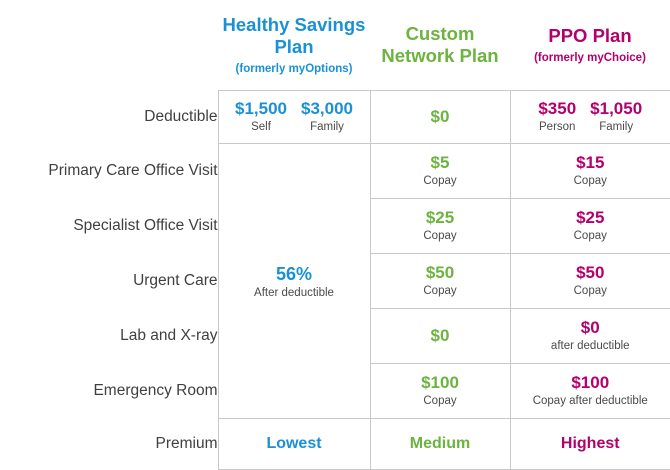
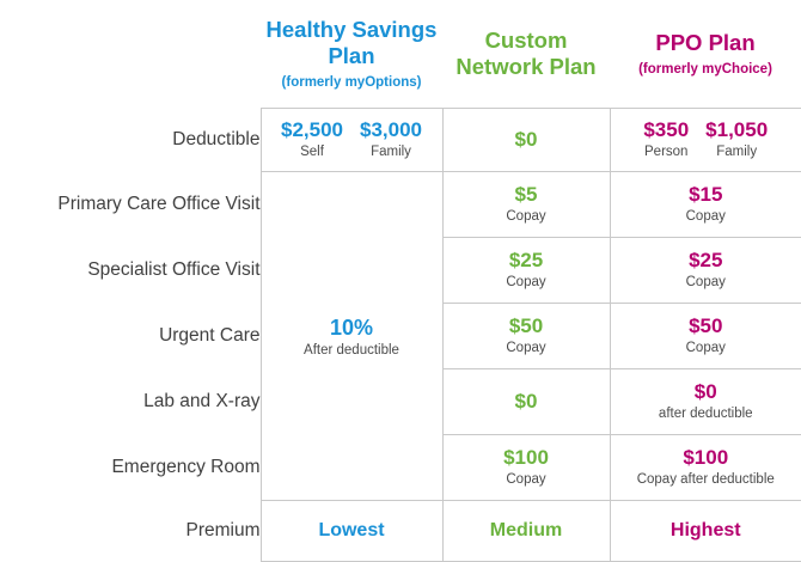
  	Healthy Savings Plan (formerly myOptions)	Custom Network Plan	PPO Plan (formerly myChoice)
- Deductible	$1,500 Self $3,000 Family	$0	$350 Person $1,050 Family
+ Deductible	$2,500 Self $3,000 Family	$0	$350 Person $1,050 Family
- Primary Care Office Visit	56% After deductible	$5 Copay	$15 Copay
+ Primary Care Office Visit	10% After deductible	$5 Copay	$15 Copay
  Specialist Office Visit	$25 Copay	$25 Copay
  Urgent Care	$50 Copay	$50 Copay
  Lab and X-ray	$0	$0 after deductible
  Emergency Room	$100 Copay	$100 Copay after deductible
  Premium	Lowest	Medium	Highest
